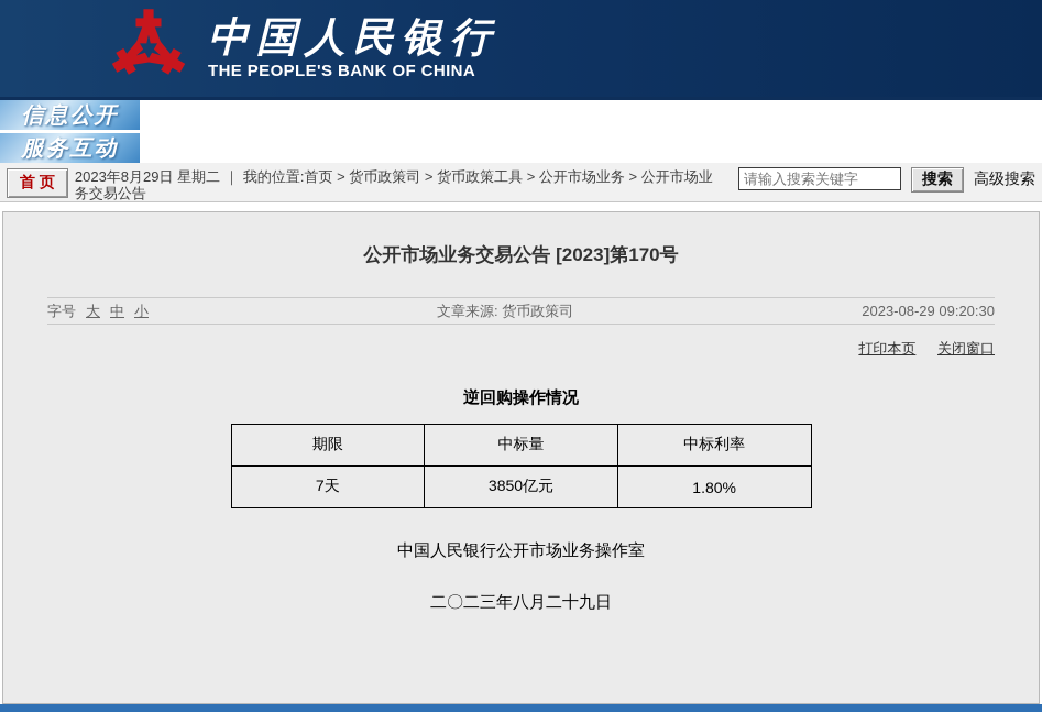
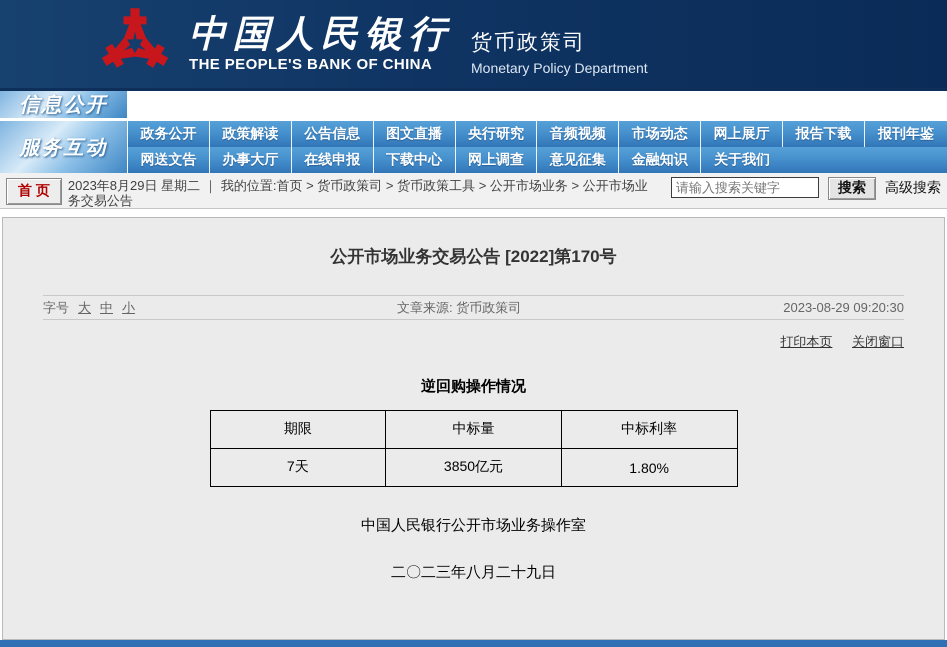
  中国人民银行
  THE PEOPLE'S BANK OF CHINA
+ 货币政策司
+ Monetary Policy Department
  信息公开
  服务互动
+ 政务公开
+ 政策解读
+ 公告信息
+ 图文直播
+ 央行研究
+ 音频视频
+ 市场动态
+ 网上展厅
+ 报告下载
+ 报刊年鉴
+ 网送文告
+ 办事大厅
+ 在线申报
+ 下载中心
+ 网上调查
+ 意见征集
+ 金融知识
+ 关于我们
  首 页
  2023年8月29日 星期二 ｜ 我的位置:首页 > 货币政策司 > 货币政策工具 > 公开市场业务 > 公开市场业务交易公告
  请输入搜索关键字
  搜索
  高级搜索
- 公开市场业务交易公告 [2023]第170号
+ 公开市场业务交易公告 [2022]第170号
  字号
  大
  中
  小
  文章来源: 货币政策司
  2023-08-29 09:20:30
  打印本页 关闭窗口
  逆回购操作情况
  期限	中标量	中标利率
  7天	3850亿元	1.80%
  中国人民银行公开市场业务操作室
  二〇二三年八月二十九日
